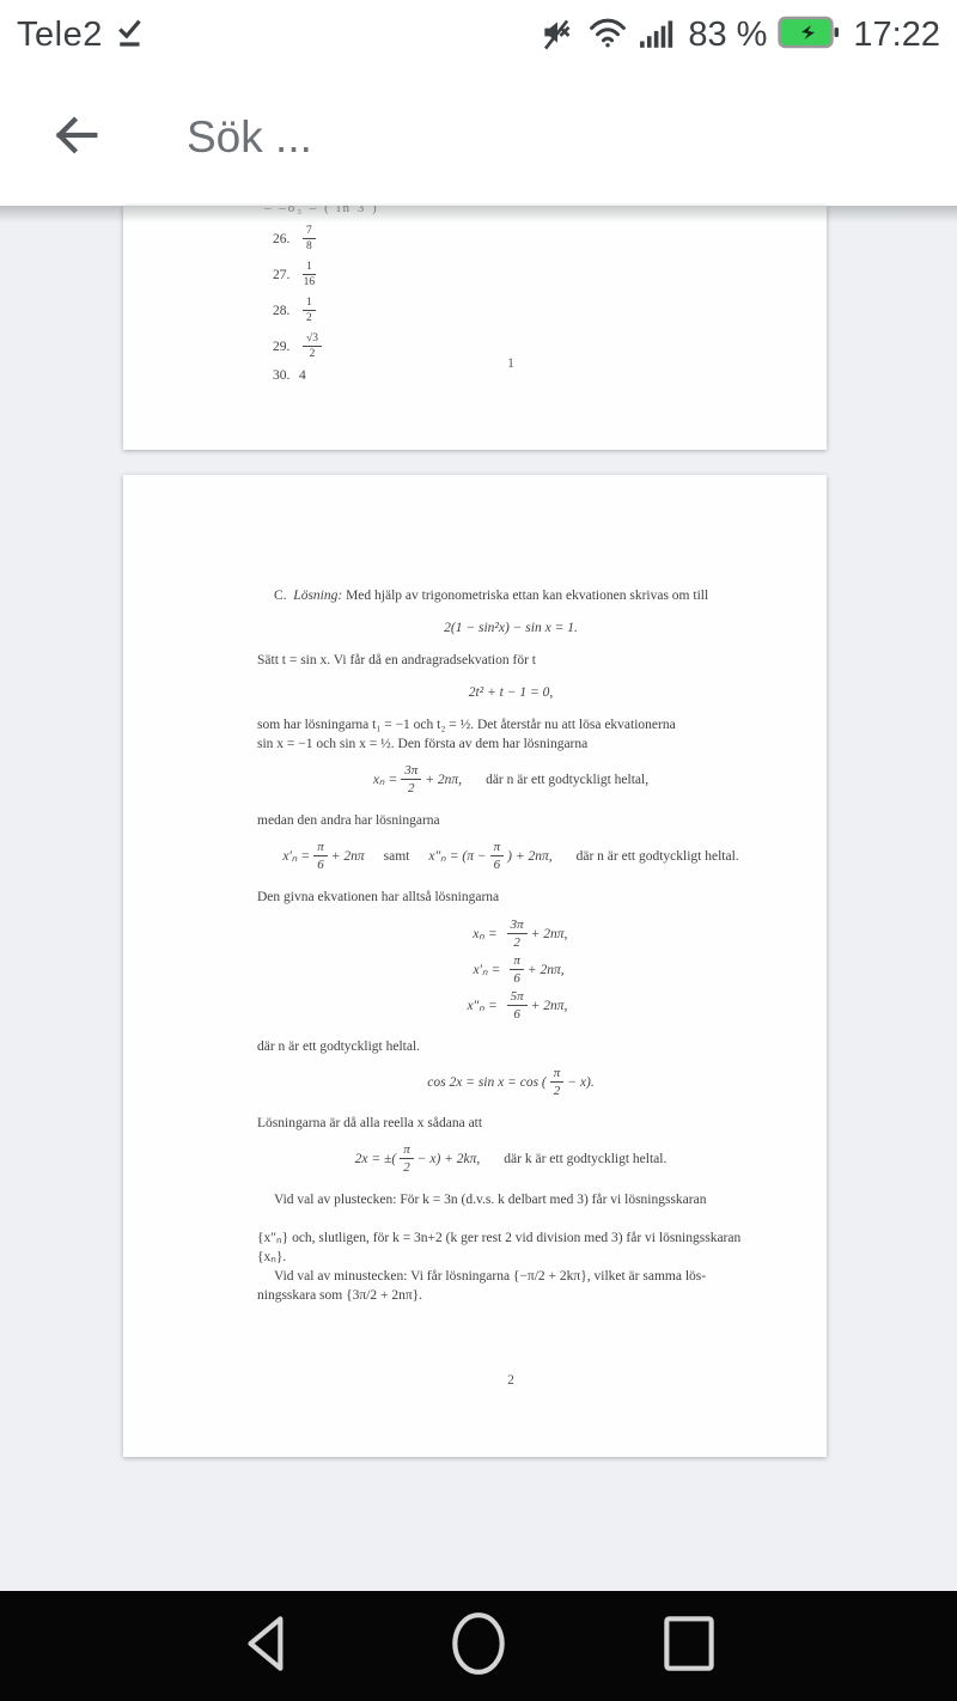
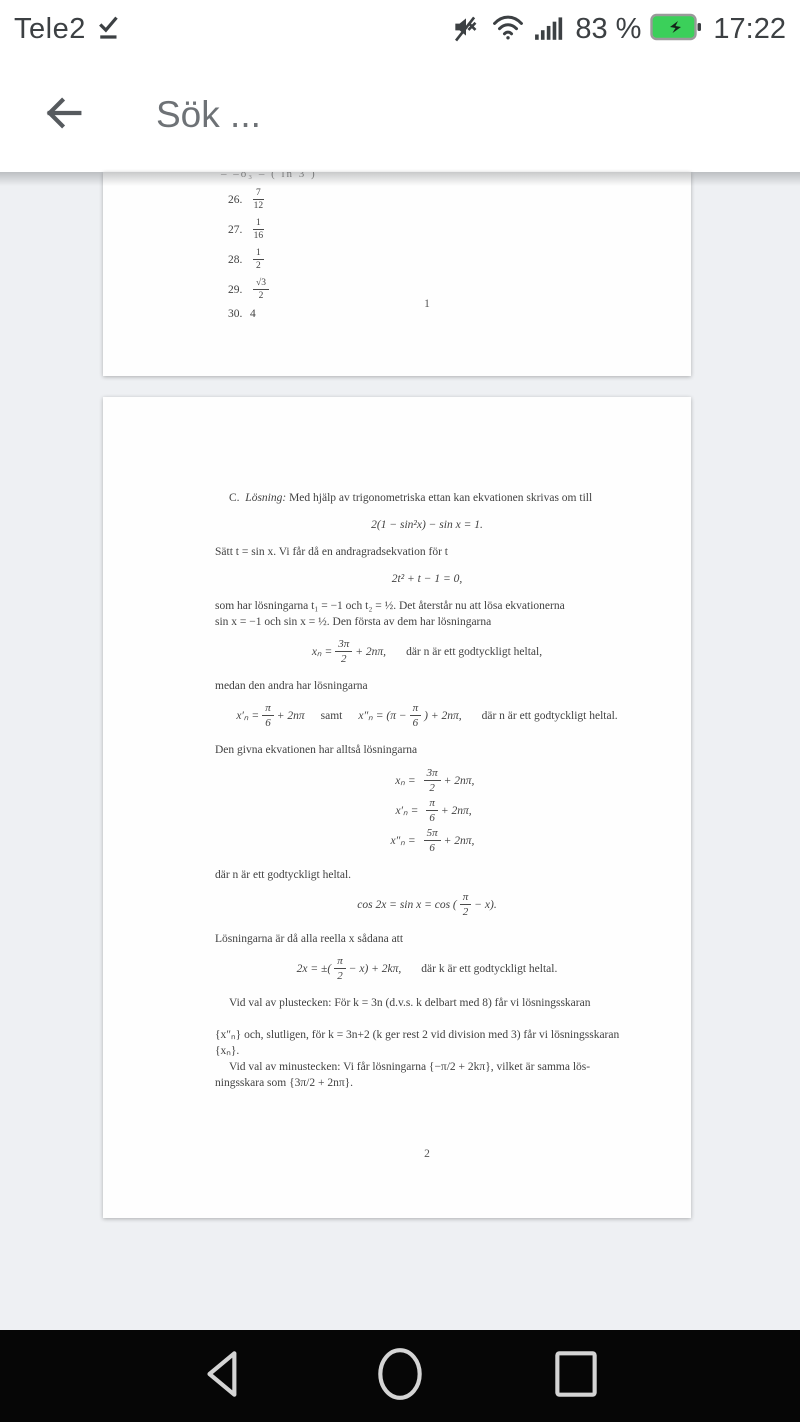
  Tele2
  83 %
  17:22
  Sök ...
  26.
  7
- 8
+ 12
  27.
  1
  16
  28.
  1
  2
  29.
  √3
  2
  30.
  4
  1
  C. Lösning: Med hjälp av trigonometriska ettan kan ekvationen skrivas om till
  2(1 − sin²x) − sin x = 1.
  Sätt t = sin x. Vi får då en andragradsekvation för t
  2t² + t − 1 = 0,
  som har lösningarna t₁ = −1 och t₂ = ½. Det återstår nu att lösa ekvationerna
  sin x = −1 och sin x = ½. Den första av dem har lösningarna
  xₙ =
  3π
  2
  + 2nπ,
  där n är ett godtyckligt heltal,
  medan den andra har lösningarna
  x′ₙ =
  π
  6
  + 2nπ
  samt
  x″ₙ = (π −
  π
  6
  ) + 2nπ,
  där n är ett godtyckligt heltal.
  Den givna ekvationen har alltså lösningarna
  xₙ =
  3π
  2
  + 2nπ,
  x′ₙ =
  π
  6
  + 2nπ,
  x″ₙ =
  5π
  6
  + 2nπ,
  där n är ett godtyckligt heltal.
  cos 2x = sin x = cos (
  π
  2
  − x).
  Lösningarna är då alla reella x sådana att
  2x = ±(
  π
  2
  − x) + 2kπ,
  där k är ett godtyckligt heltal.
- Vid val av plustecken: För k = 3n (d.v.s. k delbart med 3) får vi lösningsskaran
+ Vid val av plustecken: För k = 3n (d.v.s. k delbart med 8) får vi lösningsskaran
  {x″ₙ} och, slutligen, för k = 3n+2 (k ger rest 2 vid division med 3) får vi lösningsskaran
  {xₙ}.
  Vid val av minustecken: Vi får lösningarna {−π/2 + 2kπ}, vilket är samma lös-
  ningsskara som {3π/2 + 2nπ}.
  2
